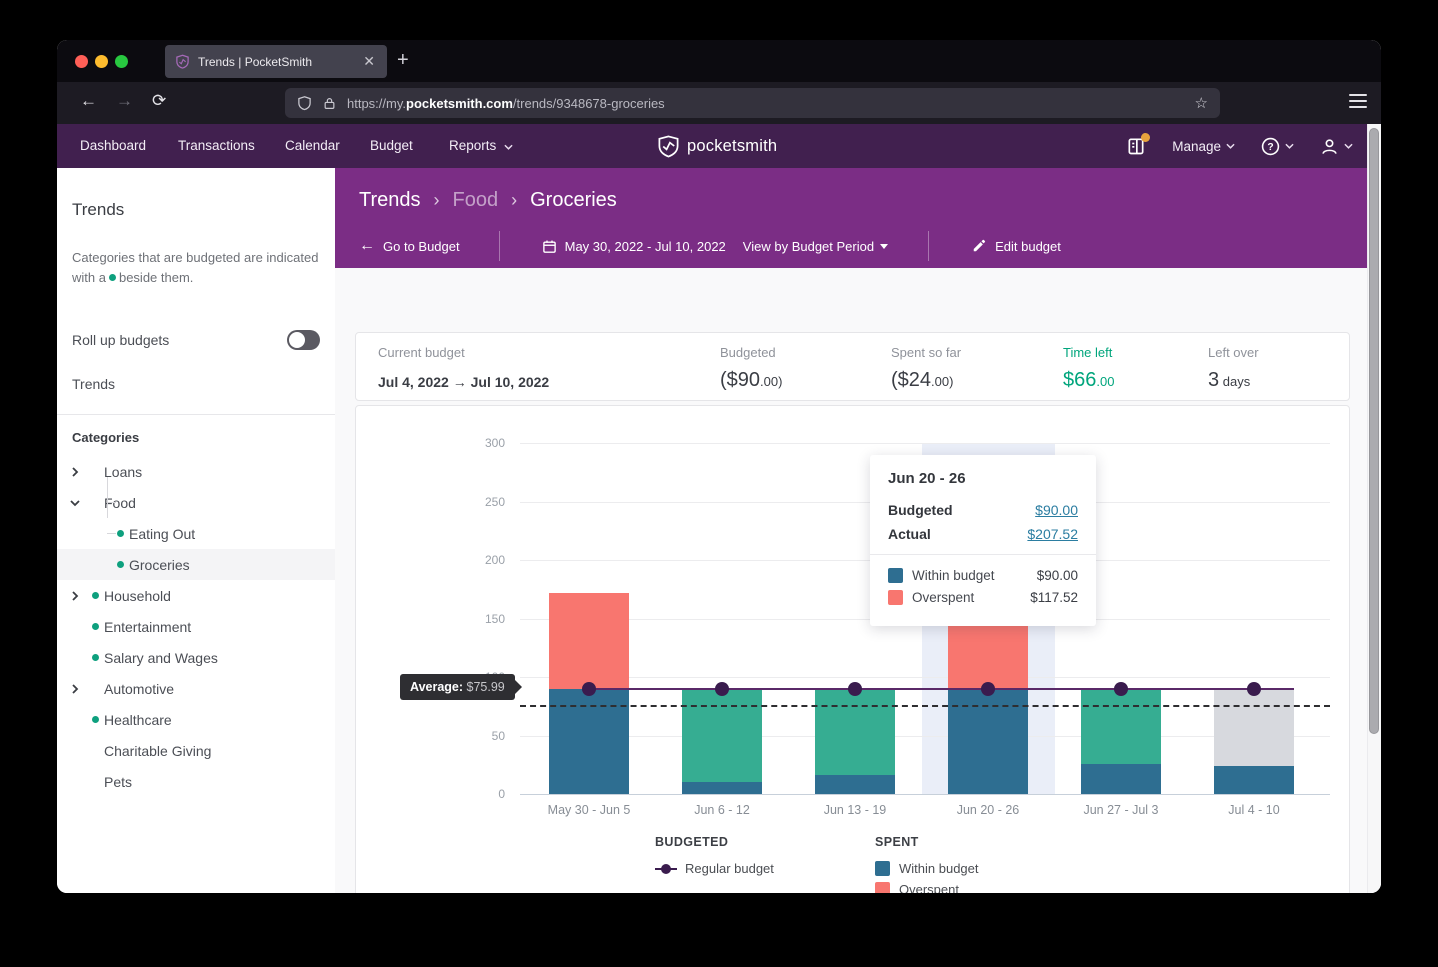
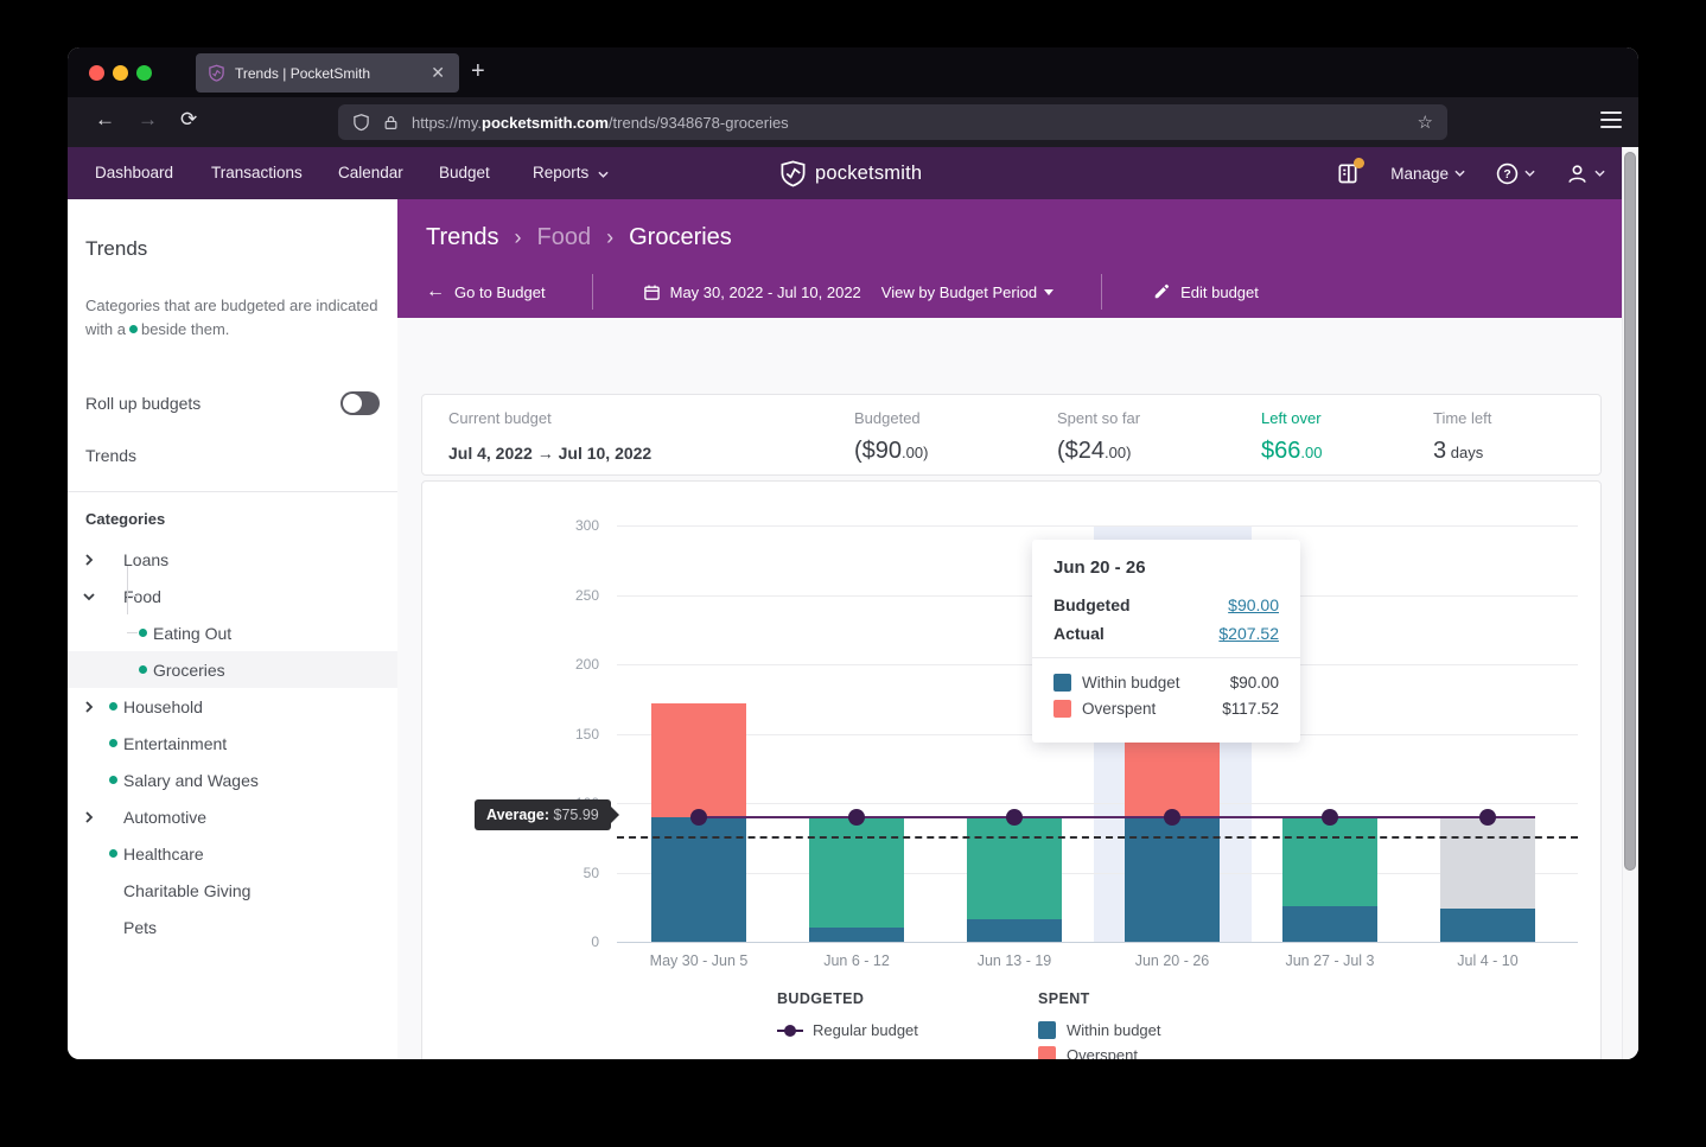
  Trends | PocketSmith
  ✕
  +
  ←
  →
  ⟳
  https://my.pocketsmith.com/trends/9348678-groceries
  ☆
  Dashboard
  Transactions
  Calendar
  Budget
  Reports
  pocketsmith
  Manage
  ?
  Trends
  Categories that are budgeted are indicated with a beside them.
  Roll up budgets
  Trends
  Categories
  Loans
  ood
  Eating Out
  Groceries
  Household
  Entertainment
  Salary and Wages
  Automotive
  Healthcare
  Charitable Giving
  Pets
  Trends
  ›
  Food
  ›
  Groceries
  ←
  Go to Budget
  May 30, 2022 - Jul 10, 2022
  View by Budget Period
  Edit budget
  Current budget
  Jul 4, 2022 → Jul 10, 2022
  Budgeted
  ($90.00)
  Spent so far
  ($24.00)
- Time left
+ Left over
  $66.00
- Left over
+ Time left
  3 days
  0
  50
  150
  200
  250
  300
  May 30 - Jun 5
  Jun 6 - 12
  Jun 13 - 19
  Jun 20 - 26
  Jun 27 - Jul 3
  Jul 4 - 10
  Average: $75.99
  Jun 20 - 26
  Budgeted
  $90.00
  Actual
  $207.52
  Within budget
  $90.00
  Overspent
  $117.52
  BUDGETED
  Regular budget
  SPENT
  Within budget
  Overspent
